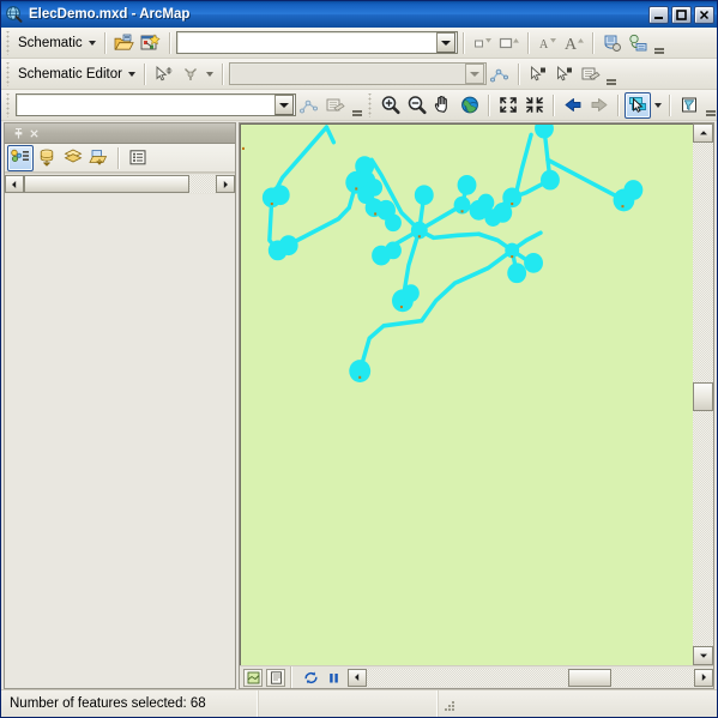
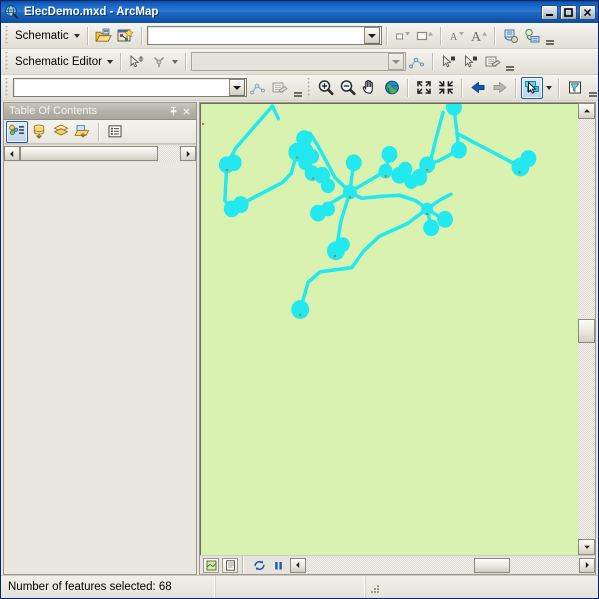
  ElecDemo.mxd - ArcMap
  Schematic
  A
  A
  Schematic Editor
+ Table Of Contents
  Number of features selected: 68
